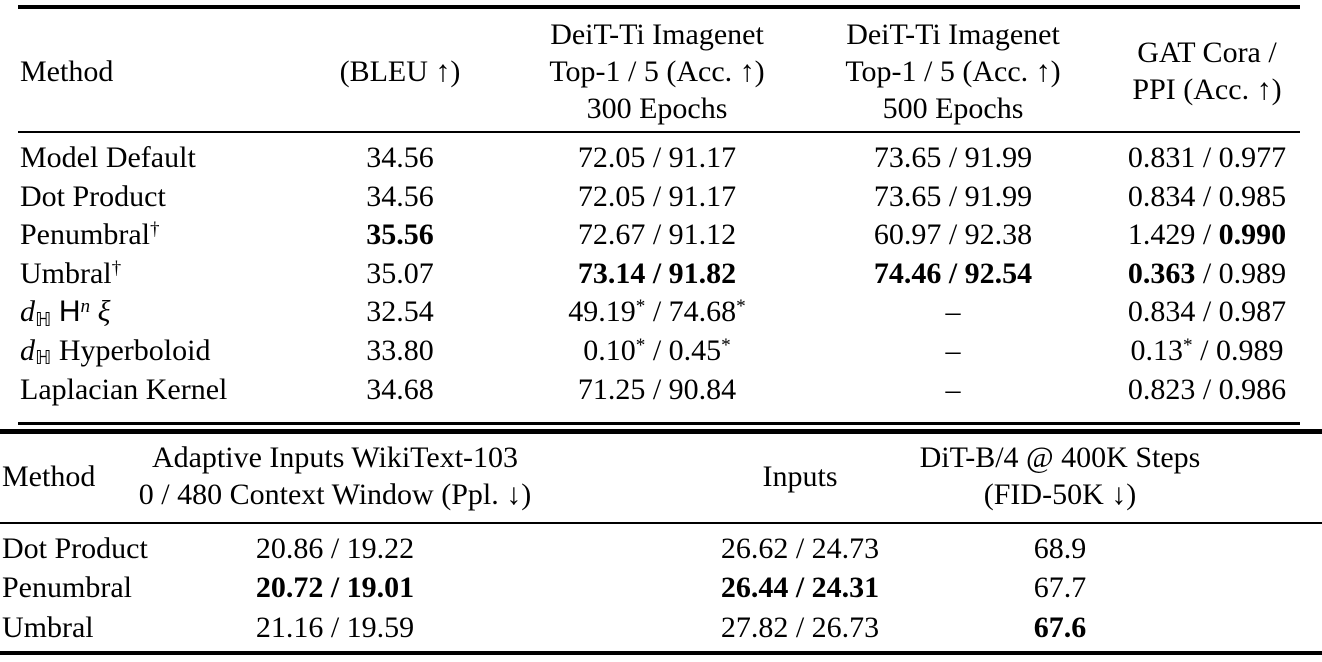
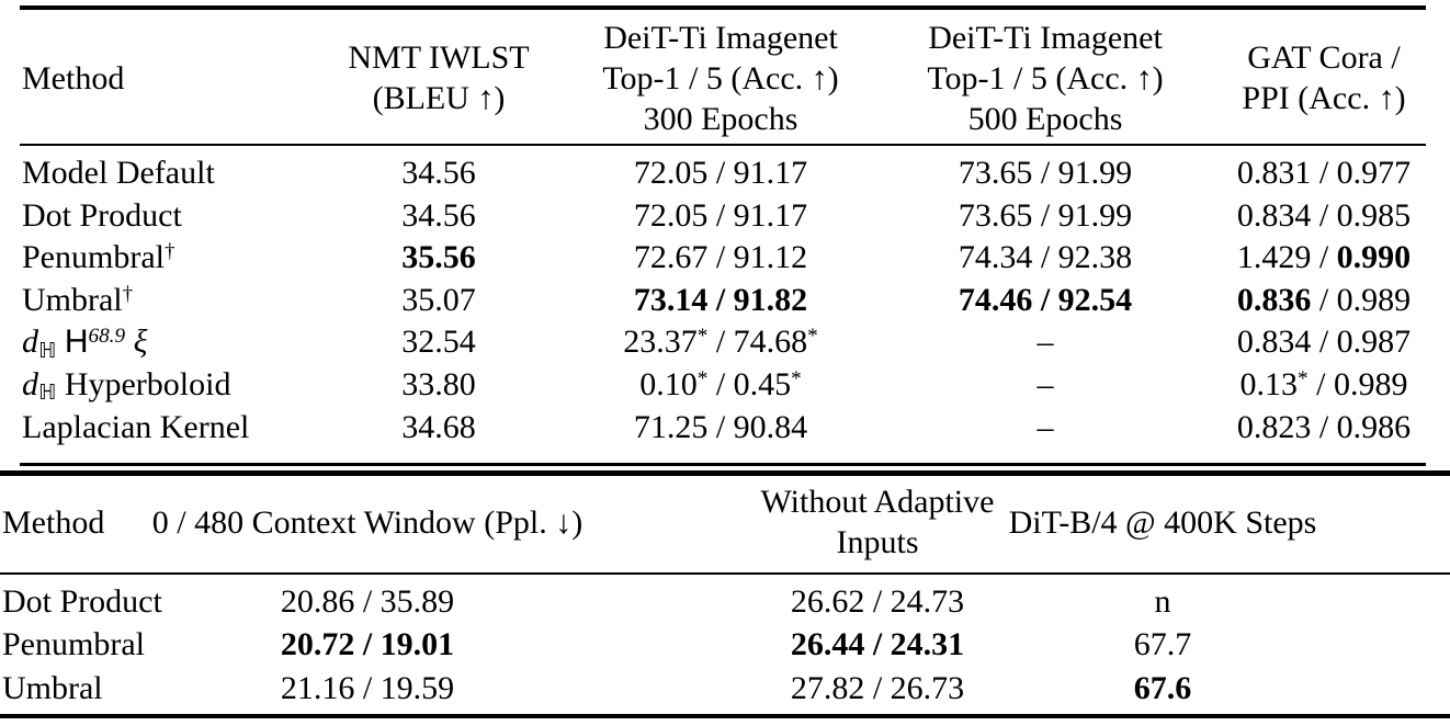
  Method
+ NMT IWLST
  (BLEU ↑)
  DeiT-Ti Imagenet
  Top-1 / 5 (Acc. ↑)
  300 Epochs
  DeiT-Ti Imagenet
  Top-1 / 5 (Acc. ↑)
  500 Epochs
  GAT Cora /
  PPI (Acc. ↑)
  Model Default
  34.56
  72.05 / 91.17
  73.65 / 91.99
  0.831 / 0.977
  Dot Product
  34.56
  72.05 / 91.17
  73.65 / 91.99
  0.834 / 0.985
  Penumbral†
  35.56
  72.67 / 91.12
- 60.97 / 92.38
+ 74.34 / 92.38
  1.429 / 0.990
  Umbral†
  35.07
  73.14 / 91.82
  74.46 / 92.54
- 0.363 / 0.989
+ 0.836 / 0.989
- dℍ Hn ξ
+ dℍ H68.9 ξ
  32.54
- 49.19* / 74.68*
+ 23.37* / 74.68*
  –
  0.834 / 0.987
  dℍ Hyperboloid
  33.80
  0.10* / 0.45*
  –
  0.13* / 0.989
  Laplacian Kernel
  34.68
  71.25 / 90.84
  –
  0.823 / 0.986
  Method
- Adaptive Inputs WikiText-103
  0 / 480 Context Window (Ppl. ↓)
+ Without Adaptive
  Inputs
  DiT-B/4 @ 400K Steps
- (FID-50K ↓)
  Dot Product
- 20.86 / 19.22
+ 20.86 / 35.89
  26.62 / 24.73
- 68.9
+ n
  Penumbral
  20.72 / 19.01
  26.44 / 24.31
  67.7
  Umbral
  21.16 / 19.59
  27.82 / 26.73
  67.6
